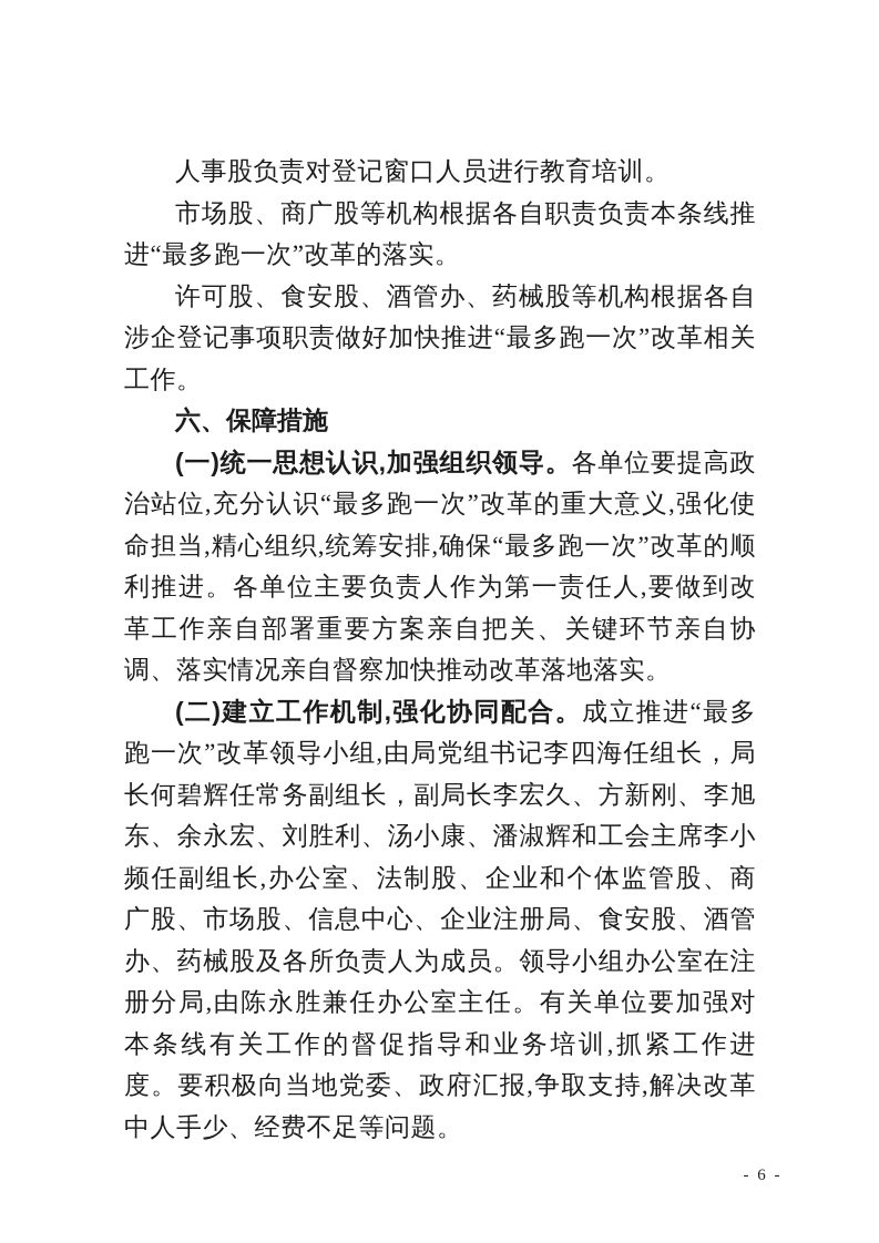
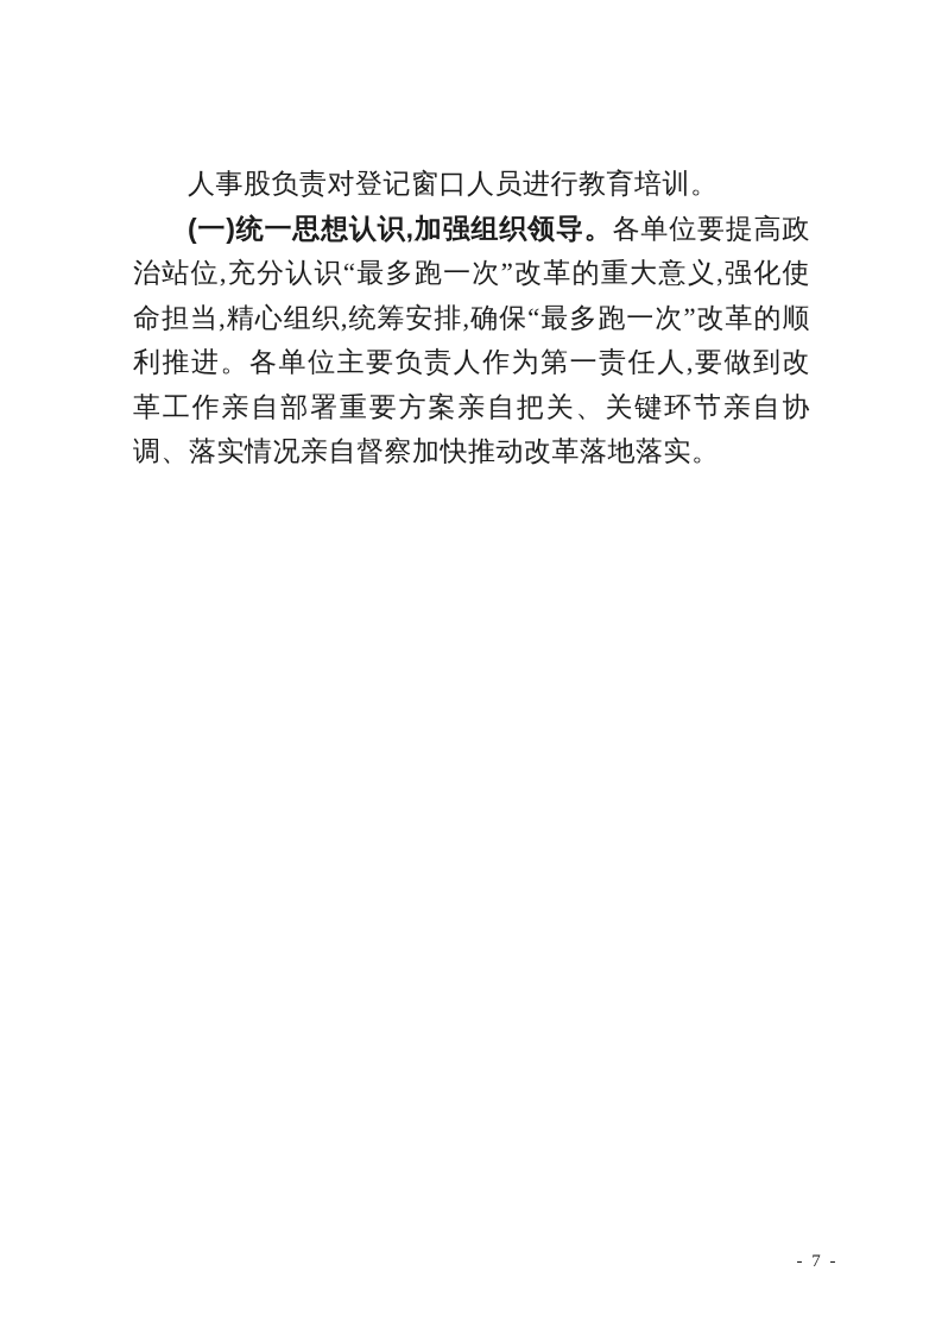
  人事股负责对登记窗口人员进行教育培训。
- 市场股、商广股等机构根据各自职责负责本条线推进“最多跑一次”改革的落实。
- 许可股、食安股、酒管办、药械股等机构根据各自涉企登记事项职责做好加快推进“最多跑一次”改革相关工作。
- 六、保障措施
  (一)统一思想认识,加强组织领导。各单位要提高政治站位,充分认识“最多跑一次”改革的重大意义,强化使命担当,精心组织,统筹安排,确保“最多跑一次”改革的顺利推进。各单位主要负责人作为第一责任人,要做到改革工作亲自部署重要方案亲自把关、关键环节亲自协调、落实情况亲自督察加快推动改革落地落实。
- (二)建立工作机制,强化协同配合。成立推进“最多跑一次”改革领导小组,由局党组书记李四海任组长，局长何碧辉任常务副组长，副局长李宏久、方新刚、李旭东、余永宏、刘胜利、汤小康、潘淑辉和工会主席李小频任副组长,办公室、法制股、企业和个体监管股、商广股、市场股、信息中心、企业注册局、食安股、酒管办、药械股及各所负责人为成员。领导小组办公室在注册分局,由陈永胜兼任办公室主任。有关单位要加强对本条线有关工作的督促指导和业务培训,抓紧工作进度。要积极向当地党委、政府汇报,争取支持,解决改革中人手少、经费不足等问题。
- - 6 -
+ - 7 -
